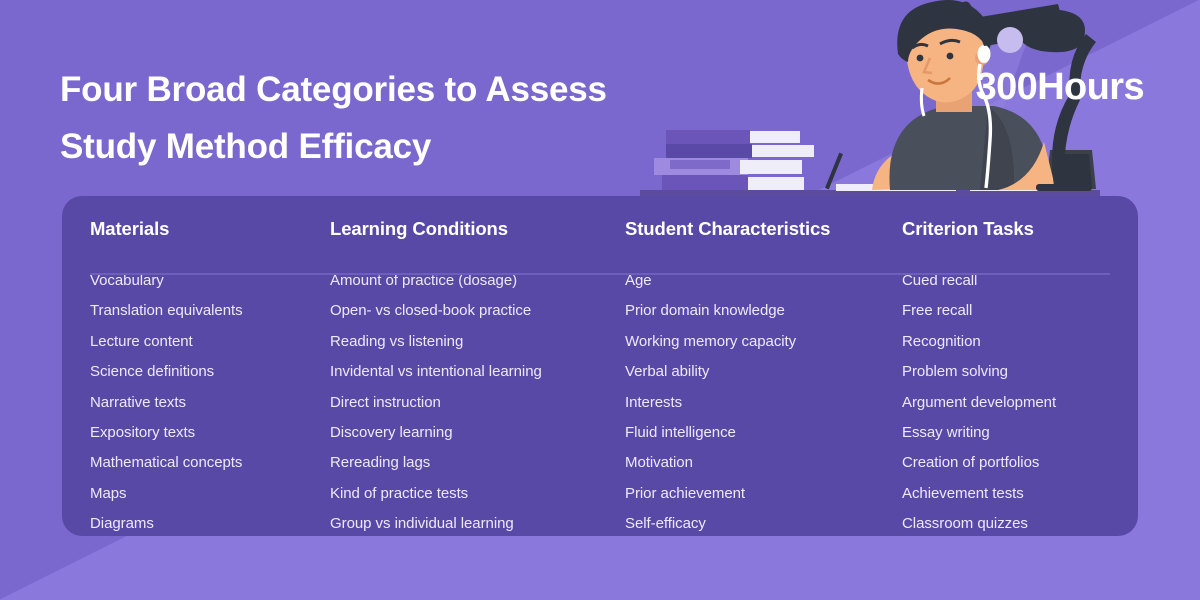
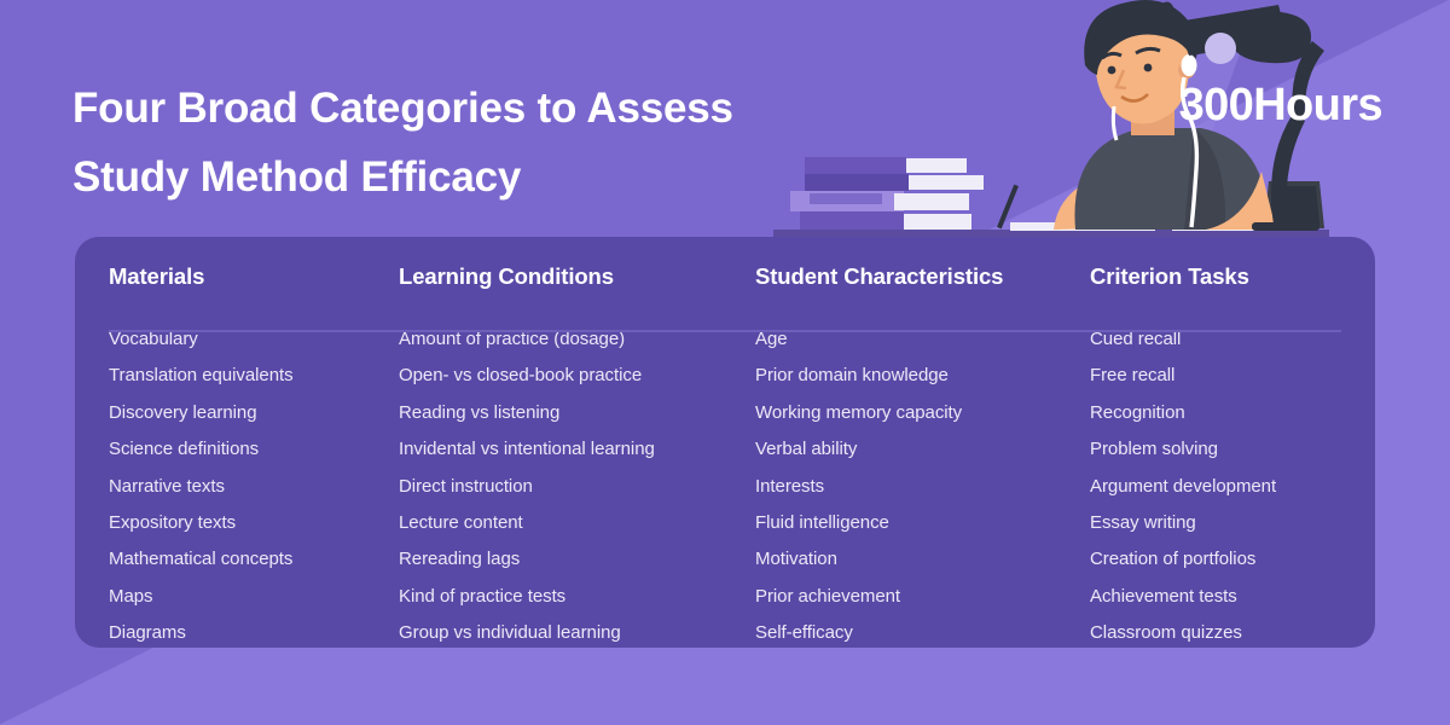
  Four Broad Categories to Assess
  Study Method Efficacy
  300Hours
  Materials
  Vocabulary
  Translation equivalents
- Lecture content
+ Discovery learning
  Science definitions
  Narrative texts
  Expository texts
  Mathematical concepts
  Maps
  Diagrams
  Learning Conditions
  Amount of practice (dosage)
  Open- vs closed-book practice
  Reading vs listening
  Invidental vs intentional learning
  Direct instruction
- Discovery learning
+ Lecture content
  Rereading lags
  Kind of practice tests
  Group vs individual learning
  Student Characteristics
  Age
  Prior domain knowledge
  Working memory capacity
  Verbal ability
  Interests
  Fluid intelligence
  Motivation
  Prior achievement
  Self-efficacy
  Criterion Tasks
  Cued recall
  Free recall
  Recognition
  Problem solving
  Argument development
  Essay writing
  Creation of portfolios
  Achievement tests
  Classroom quizzes
